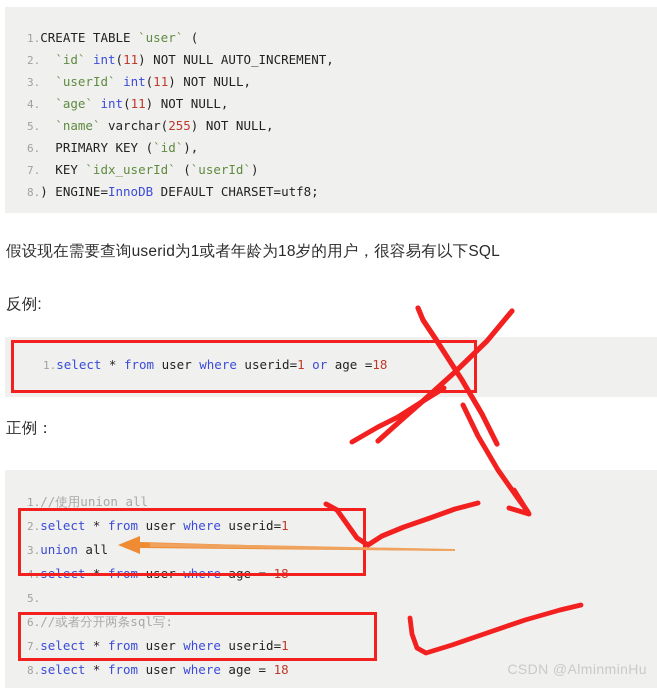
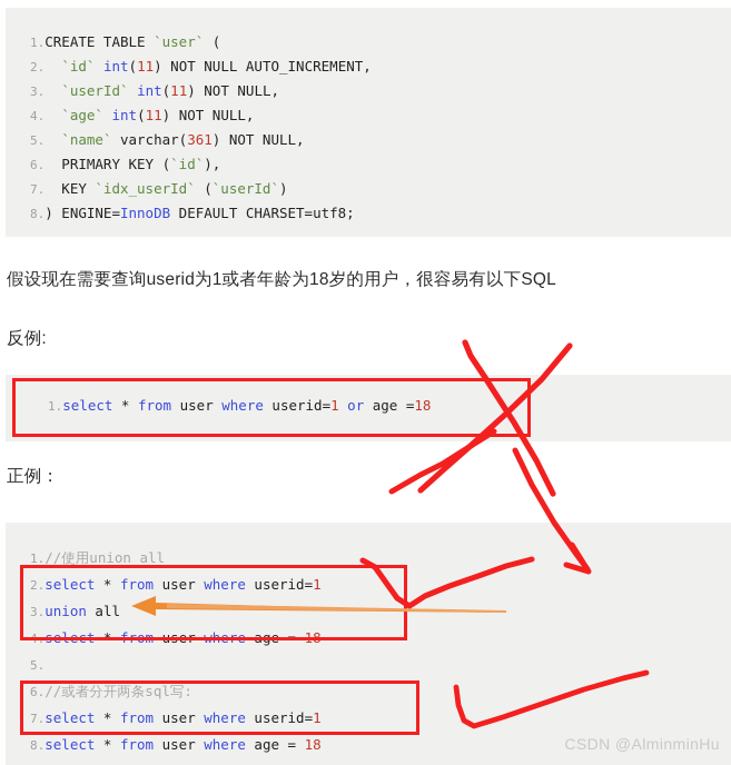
  1.CREATE TABLE `user` (
  2. `id` int(11) NOT NULL AUTO_INCREMENT,
  3. `userId` int(11) NOT NULL,
  4. `age` int(11) NOT NULL,
- 5. `name` varchar(255) NOT NULL,
+ 5. `name` varchar(361) NOT NULL,
  6. PRIMARY KEY (`id`),
  7. KEY `idx_userId` (`userId`)
  8.) ENGINE=InnoDB DEFAULT CHARSET=utf8;
  假设现在需要查询userid为1或者年龄为18岁的用户，很容易有以下SQL
  反例:
  1.select * from user where userid=1 or age =18
  正例：
  1.//使用union all
  2.select * from user where userid=1
  3.union all
  4.select * from user where age = 18
  5.
  6.//或者分开两条sql写:
  7.select * from user where userid=1
  8.select * from user where age = 18
  CSDN @AlminminHu
